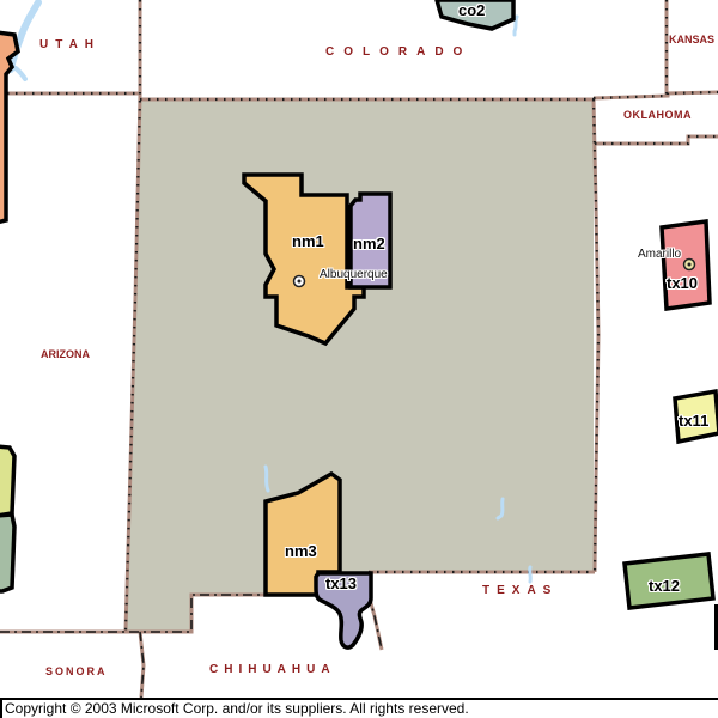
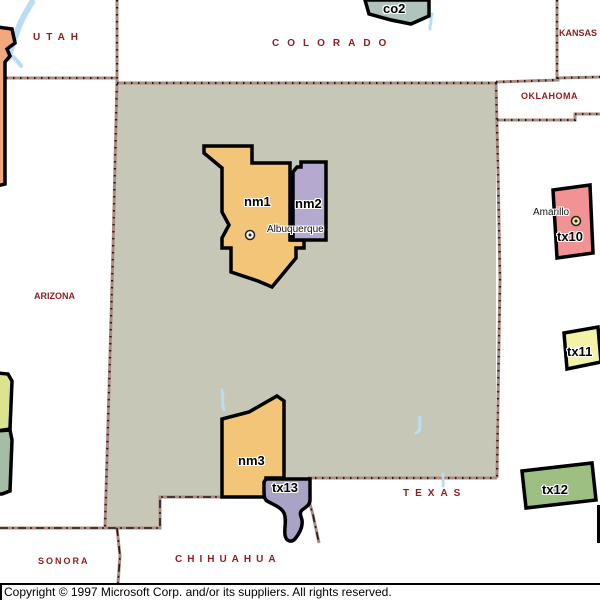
  UTAH
  COLORADO
  KANSAS
  OKLAHOMA
  ARIZONA
  TEXAS
  SONORA
  CHIHUAHUA
  co2
  nm1
  nm2
  nm3
  tx13
  tx10
  tx11
  tx12
  Albuquerque
  Amarillo
- Copyright © 2003 Microsoft Corp. and/or its suppliers. All rights reserved.
+ Copyright © 1997 Microsoft Corp. and/or its suppliers. All rights reserved.
